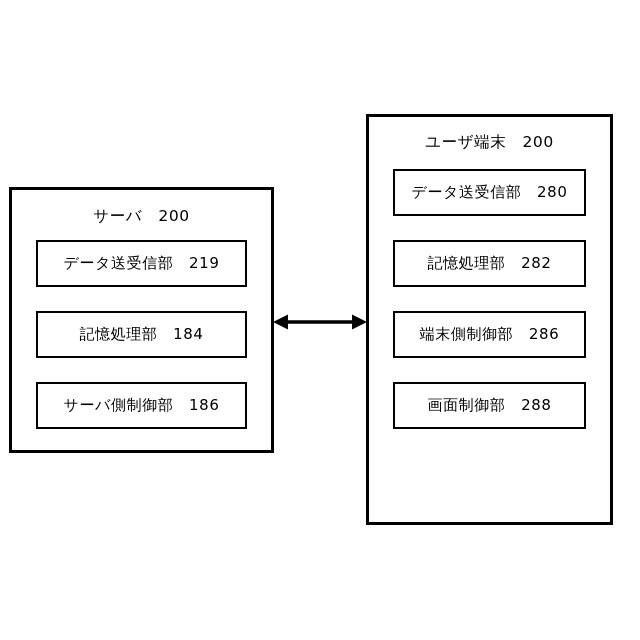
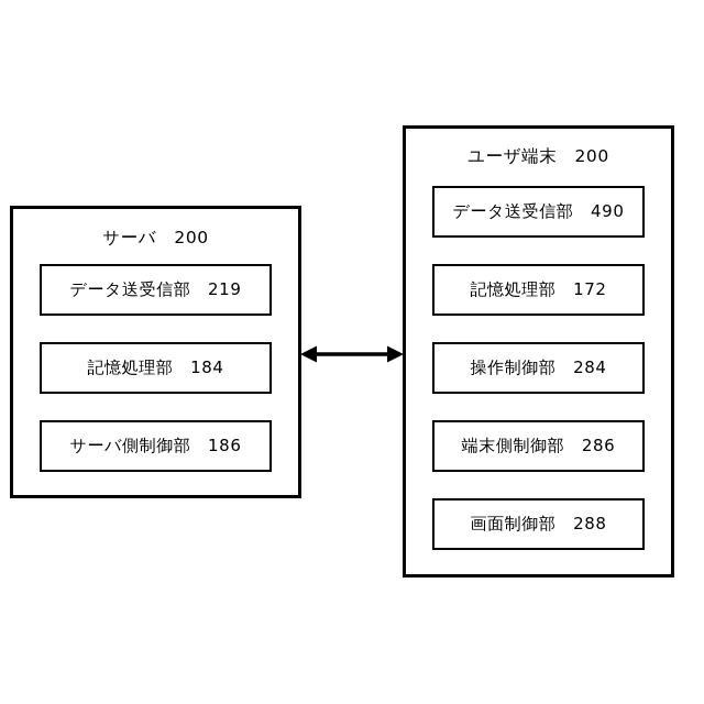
  サーバ 200
  データ送受信部 219
  記憶処理部 184
  サーバ側制御部 186
  ユーザ端末 200
- データ送受信部 280
+ データ送受信部 490
- 記憶処理部 282
+ 記憶処理部 172
+ 操作制御部 284
  端末側制御部 286
  画面制御部 288
